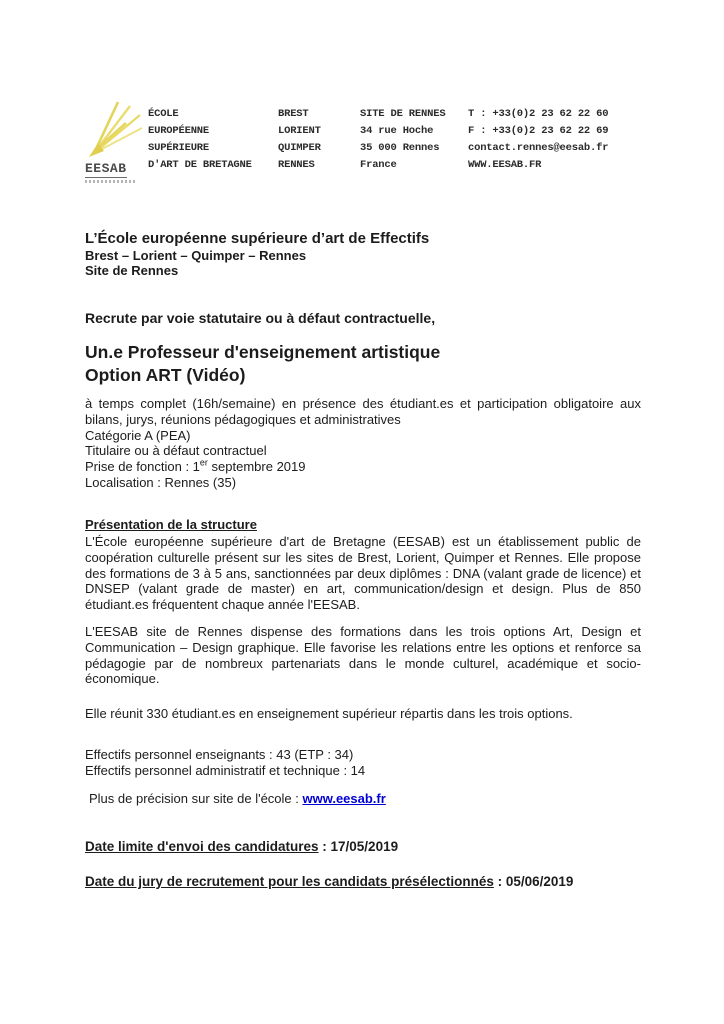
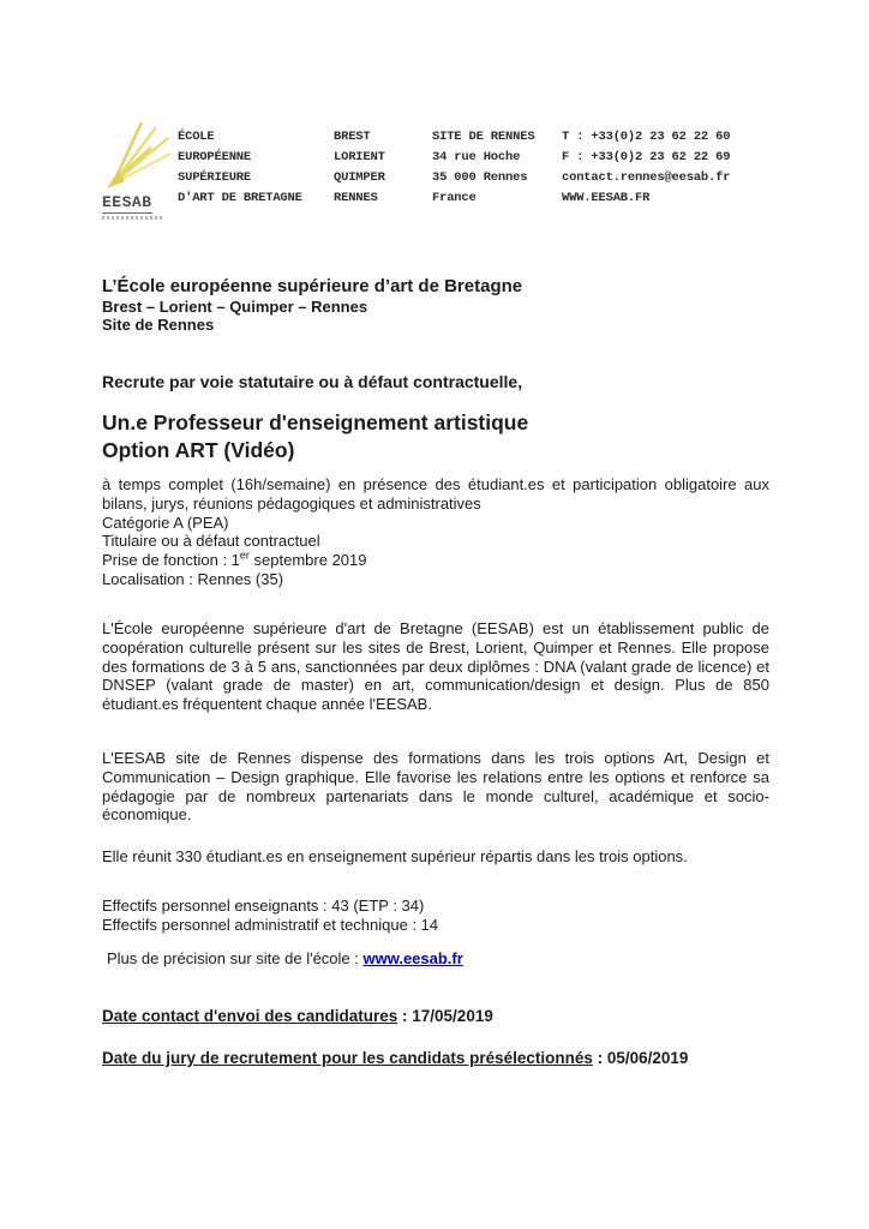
  EESAB
  ÉCOLE
  EUROPÉENNE
  SUPÉRIEURE
  D'ART DE BRETAGNE
  BREST
  LORIENT
  QUIMPER
  RENNES
  SITE DE RENNES
  34 rue Hoche
  35 000 Rennes
  France
  T : +33(0)2 23 62 22 60
  F : +33(0)2 23 62 22 69
  contact.rennes@eesab.fr
  WWW.EESAB.FR
- L’École européenne supérieure d’art de Effectifs
+ L’École européenne supérieure d’art de Bretagne
  Brest – Lorient – Quimper – Rennes
  Site de Rennes
  Recrute par voie statutaire ou à défaut contractuelle,
  Un.e Professeur d'enseignement artistique
  Option ART (Vidéo)
  à temps complet (16h/semaine) en présence des étudiant.es et participation obligatoire aux bilans, jurys, réunions pédagogiques et administratives
  Catégorie A (PEA)
  Titulaire ou à défaut contractuel
  Prise de fonction : 1er septembre 2019
  Localisation : Rennes (35)
- Présentation de la structure
  L'École européenne supérieure d'art de Bretagne (EESAB) est un établissement public de coopération culturelle présent sur les sites de Brest, Lorient, Quimper et Rennes. Elle propose des formations de 3 à 5 ans, sanctionnées par deux diplômes : DNA (valant grade de licence) et DNSEP (valant grade de master) en art, communication/design et design. Plus de 850 étudiant.es fréquentent chaque année l'EESAB.
  L'EESAB site de Rennes dispense des formations dans les trois options Art, Design et Communication – Design graphique. Elle favorise les relations entre les options et renforce sa pédagogie par de nombreux partenariats dans le monde culturel, académique et socio-économique.
  Elle réunit 330 étudiant.es en enseignement supérieur répartis dans les trois options.
  Effectifs personnel enseignants : 43 (ETP : 34)
  Effectifs personnel administratif et technique : 14
  Plus de précision sur site de l'école : www.eesab.fr
- Date limite d'envoi des candidatures : 17/05/2019
+ Date contact d'envoi des candidatures : 17/05/2019
  Date du jury de recrutement pour les candidats présélectionnés : 05/06/2019
